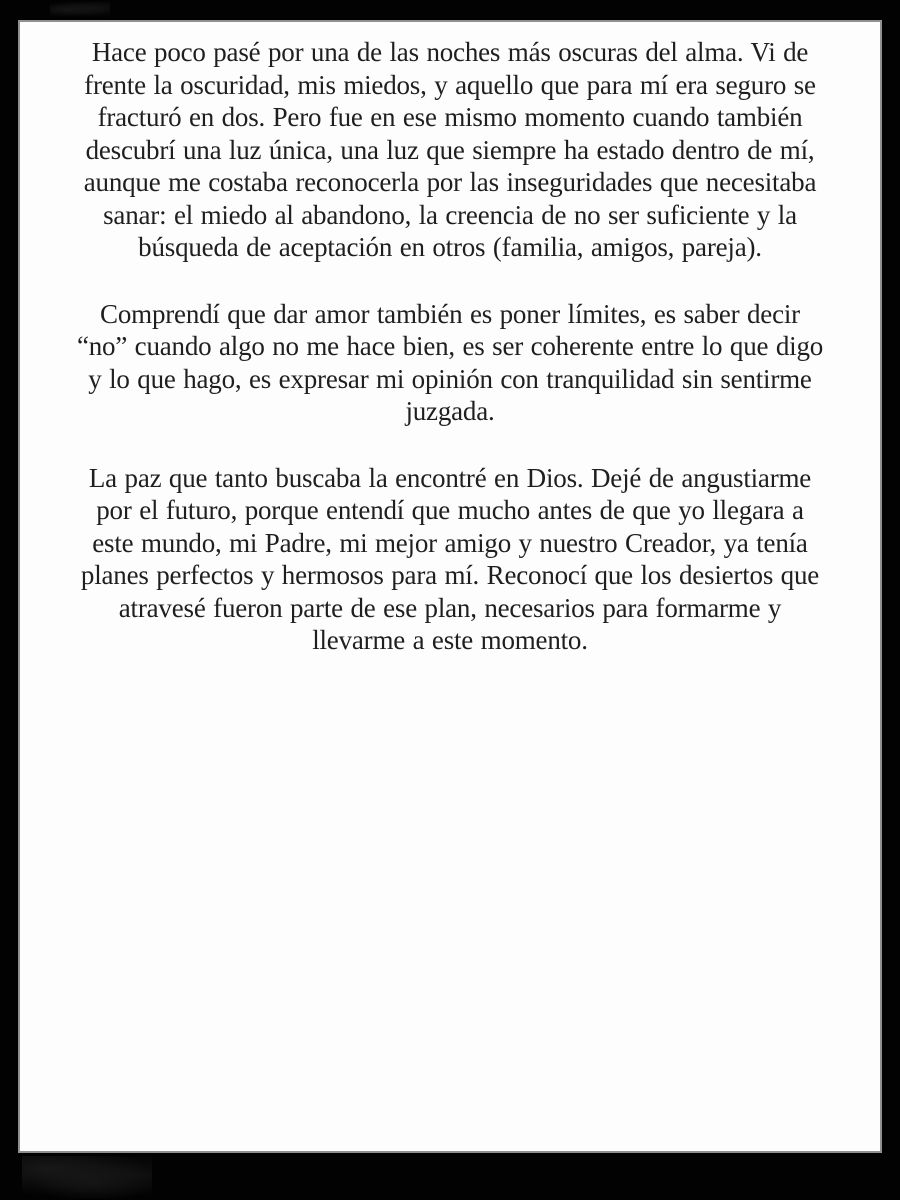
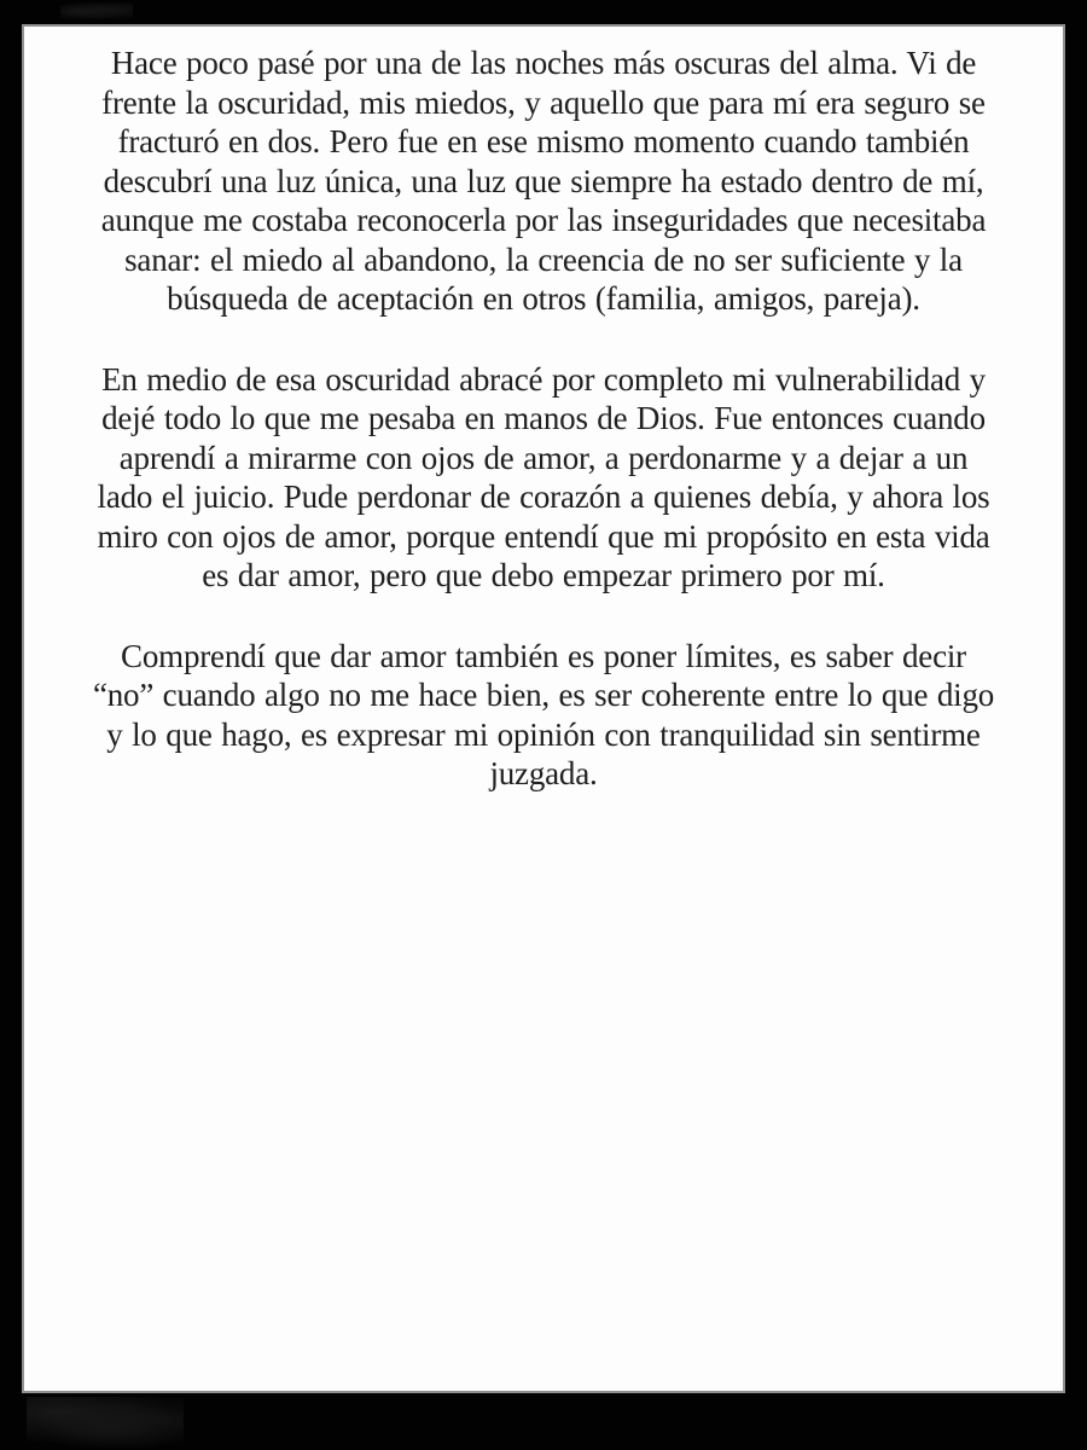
  Hace poco pasé por una de las noches más oscuras del alma. Vi de
  frente la oscuridad, mis miedos, y aquello que para mí era seguro se
  fracturó en dos. Pero fue en ese mismo momento cuando también
  descubrí una luz única, una luz que siempre ha estado dentro de mí,
  aunque me costaba reconocerla por las inseguridades que necesitaba
  sanar: el miedo al abandono, la creencia de no ser suficiente y la
  búsqueda de aceptación en otros (familia, amigos, pareja).
+ En medio de esa oscuridad abracé por completo mi vulnerabilidad y
+ dejé todo lo que me pesaba en manos de Dios. Fue entonces cuando
+ aprendí a mirarme con ojos de amor, a perdonarme y a dejar a un
+ lado el juicio. Pude perdonar de corazón a quienes debía, y ahora los
+ miro con ojos de amor, porque entendí que mi propósito en esta vida
+ es dar amor, pero que debo empezar primero por mí.
  Comprendí que dar amor también es poner límites, es saber decir
  “no” cuando algo no me hace bien, es ser coherente entre lo que digo
  y lo que hago, es expresar mi opinión con tranquilidad sin sentirme
  juzgada.
- La paz que tanto buscaba la encontré en Dios. Dejé de angustiarme
- por el futuro, porque entendí que mucho antes de que yo llegara a
- este mundo, mi Padre, mi mejor amigo y nuestro Creador, ya tenía
- planes perfectos y hermosos para mí. Reconocí que los desiertos que
- atravesé fueron parte de ese plan, necesarios para formarme y
- llevarme a este momento.
